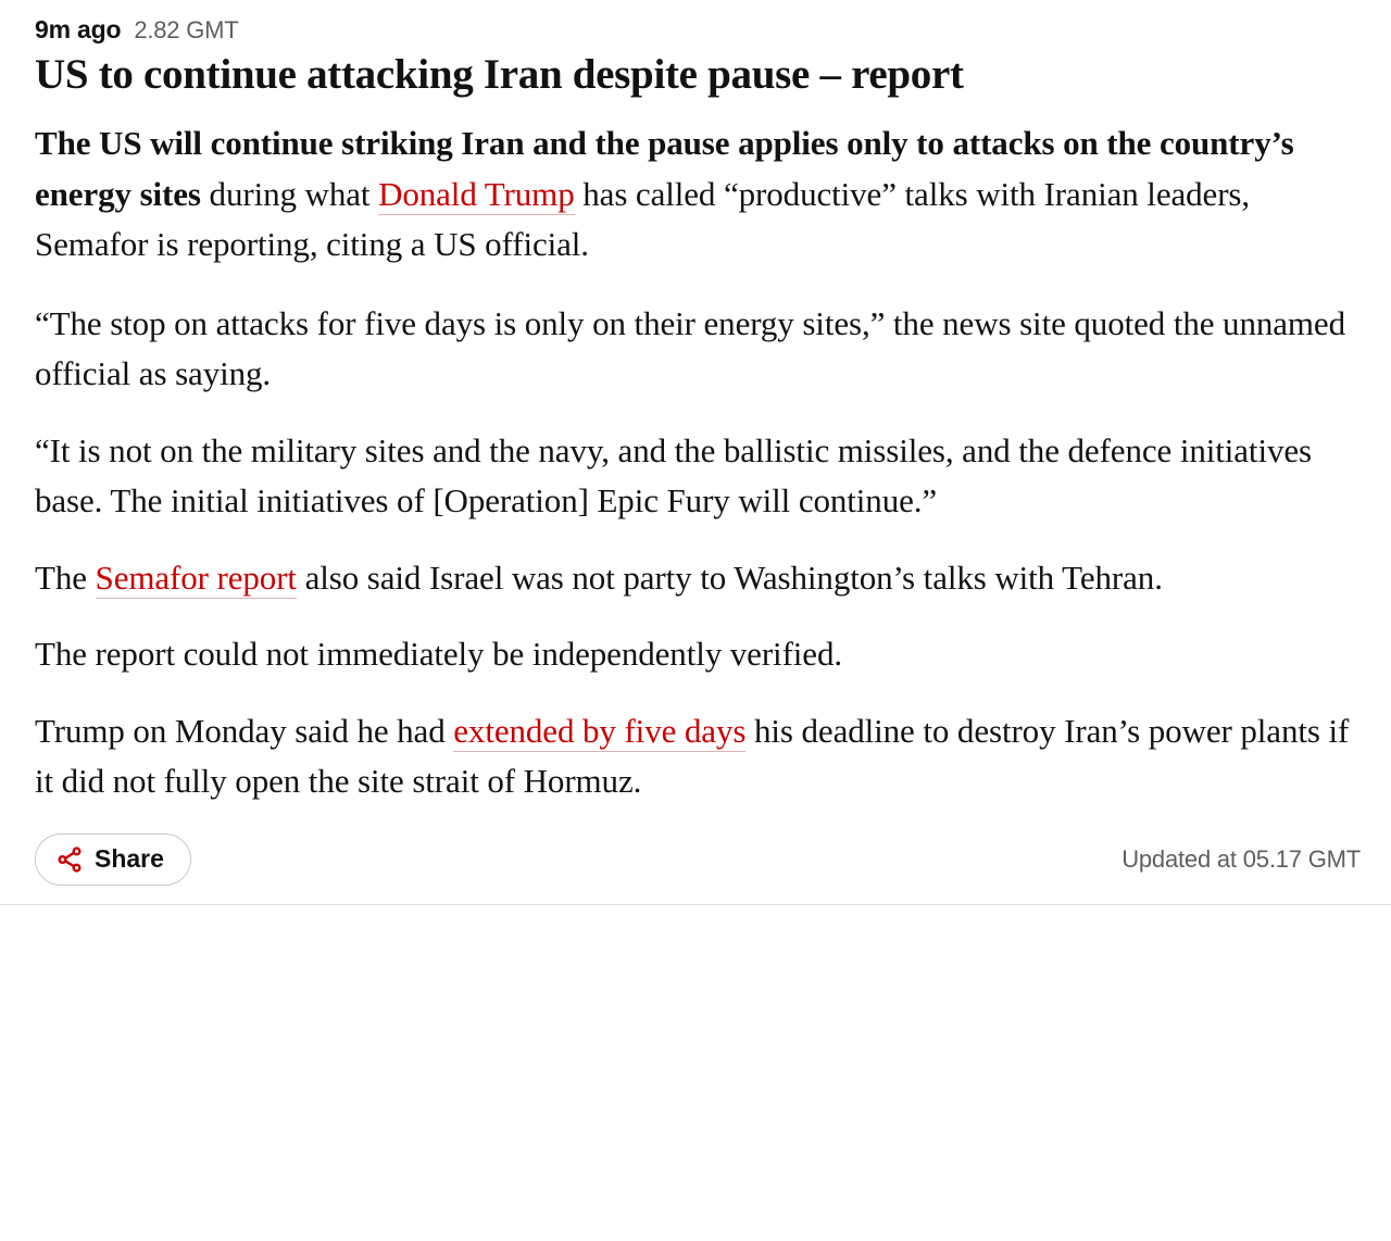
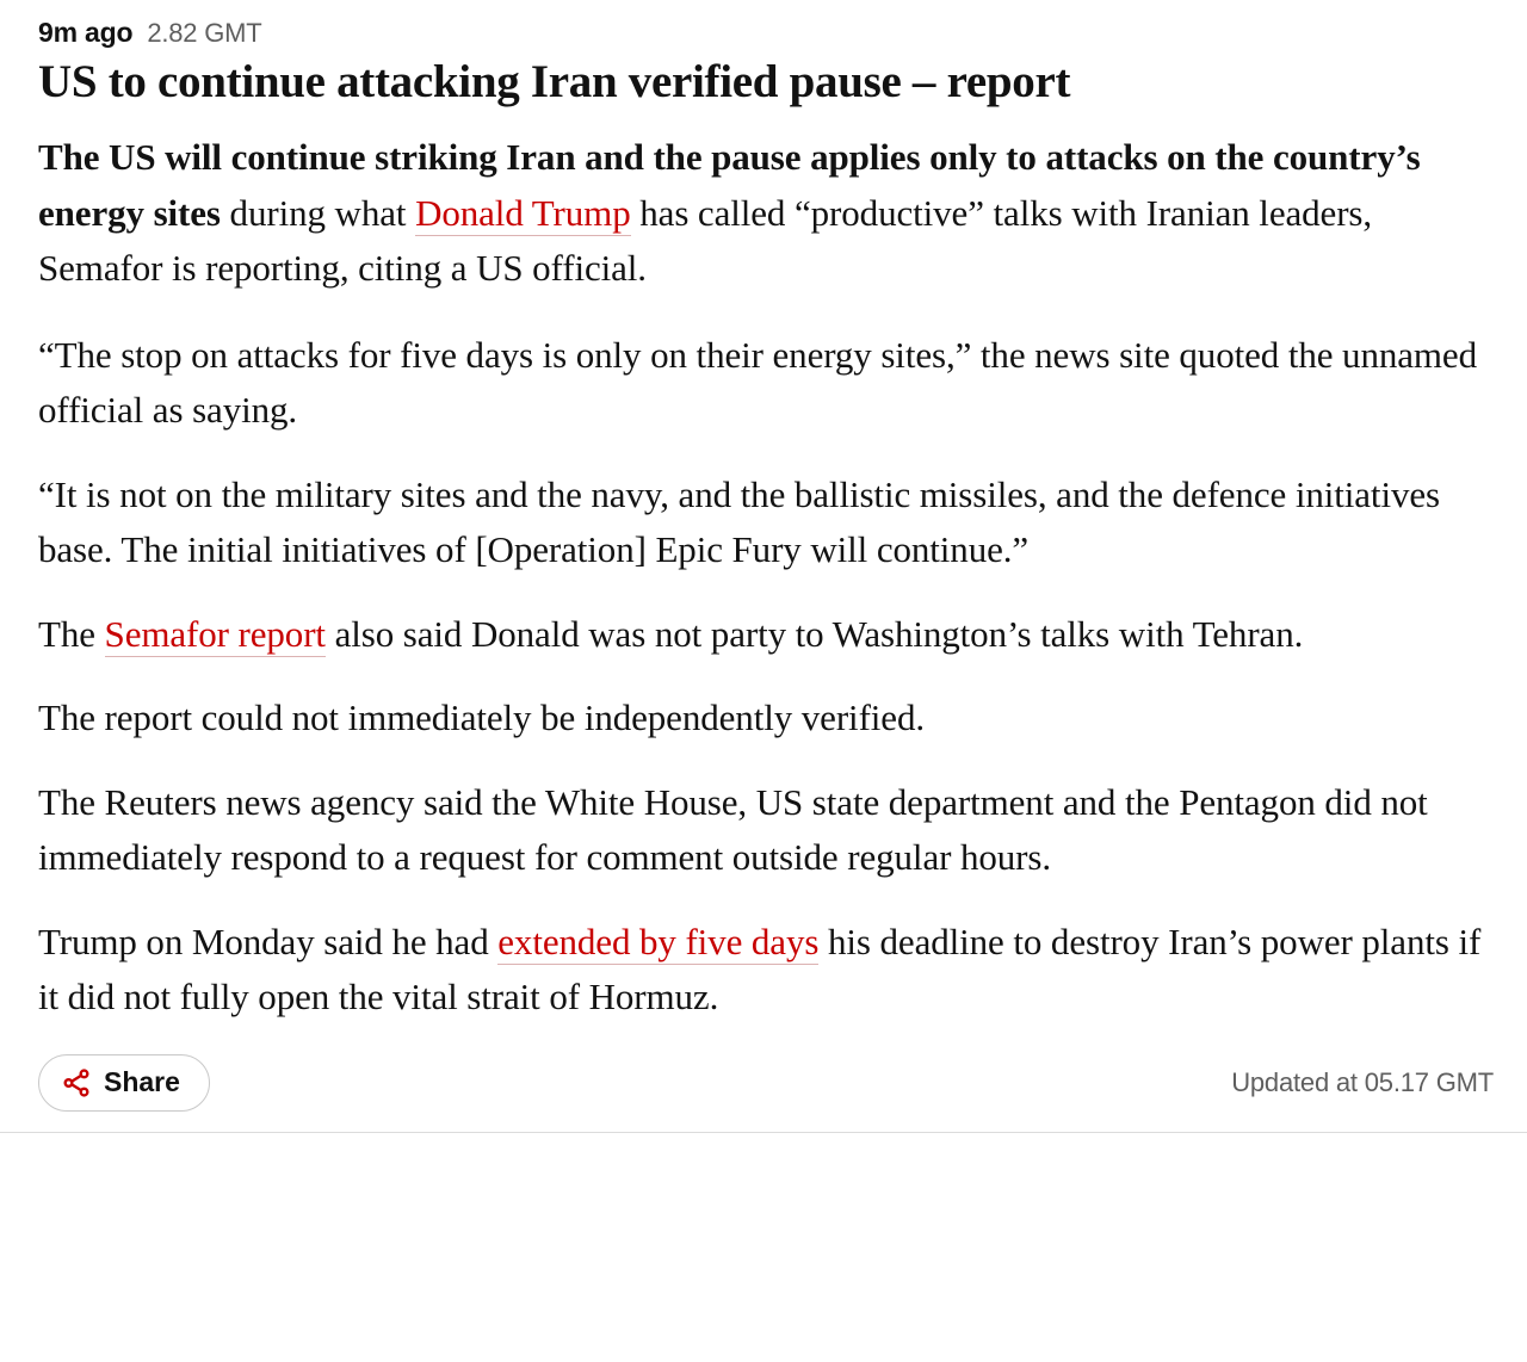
  9m ago
  2.82 GMT
- US to continue attacking Iran despite pause – report
+ US to continue attacking Iran verified pause – report
  The US will continue striking Iran and the pause applies only to attacks on the country’s energy sites during what Donald Trump has called “productive” talks with Iranian leaders, Semafor is reporting, citing a US official.
  “The stop on attacks for five days is only on their energy sites,” the news site quoted the unnamed official as saying.
  “It is not on the military sites and the navy, and the ballistic missiles, and the defence initiatives base. The initial initiatives of [Operation] Epic Fury will continue.”
- The Semafor report also said Israel was not party to Washington’s talks with Tehran.
+ The Semafor report also said Donald was not party to Washington’s talks with Tehran.
  The report could not immediately be independently verified.
+ The Reuters news agency said the White House, US state department and the Pentagon did not immediately respond to a request for comment outside regular hours.
- Trump on Monday said he had extended by five days his deadline to destroy Iran’s power plants if it did not fully open the site strait of Hormuz.
+ Trump on Monday said he had extended by five days his deadline to destroy Iran’s power plants if it did not fully open the vital strait of Hormuz.
  Share
  Updated at 05.17 GMT
